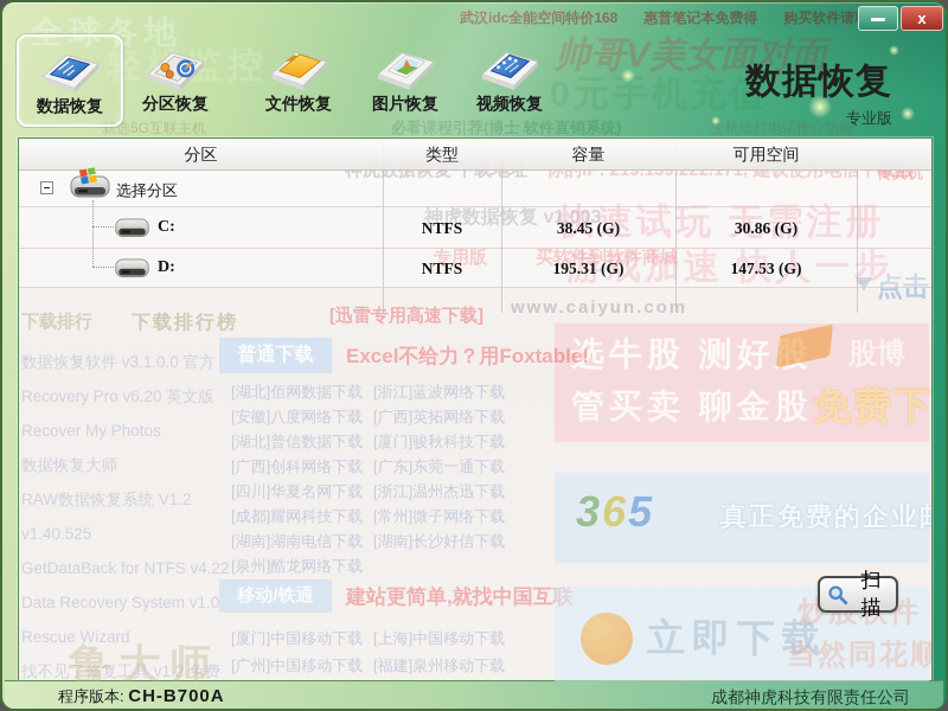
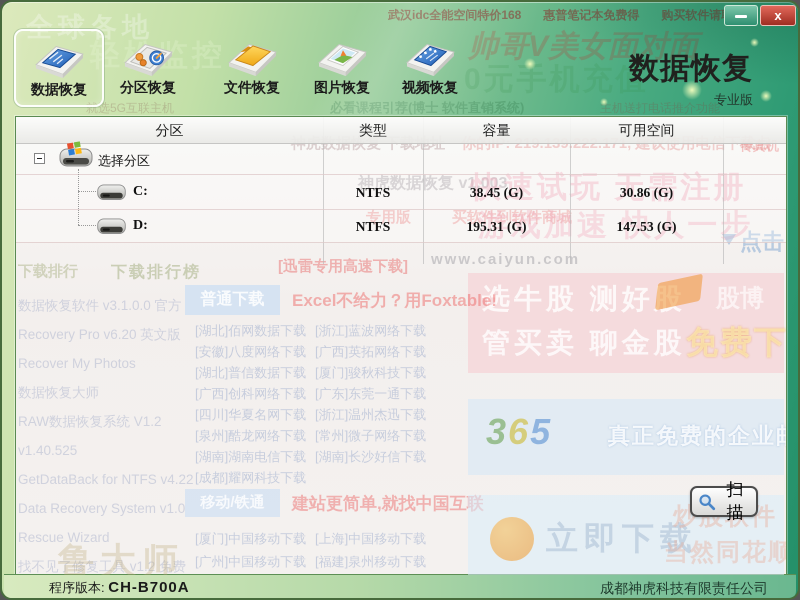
  数据恢复
  分区恢复
  文件恢复
  图片恢复
  视频恢复
  数据恢复
  专业版
  x
  传真机
  神虎数据恢复 v1.003
  专用版
  买软件到软件商城
  快速试玩 无需注册
  游戏加速 快人一步
  点击
  www.caiyun.com
  [迅雷专用高速下载]
  选牛股 测好股
  管买卖 聊金股
  免费下
  下载排行
  下载排行榜
  数据恢复软件 v3.1.0.0 官方
  Recovery Pro v6.20 英文版
  Recover My Photos
  数据恢复大师
  RAW数据恢复系统 V1.2
  v1.40.525
  GetDataBack for NTFS v4.22
  Data Recovery System v1.0
  Rescue Wizard
  找不见了修复工具 v1.2 免费
  普通下载
  Excel不给力？用Foxtable!
  [湖北]佰网数据下载
  [安徽]八度网络下载
  [湖北]普信数据下载
  [广西]创科网络下载
  [四川]华夏名网下载
- [成都]耀网科技下载
+ [泉州]酷龙网络下载
  [湖南]湖南电信下载
- [泉州]酷龙网络下载
+ [成都]耀网科技下载
  [浙江]蓝波网络下载
  [广西]英拓网络下载
  [厦门]骏秋科技下载
  [广东]东莞一通下载
  [浙江]温州杰迅下载
  [常州]微子网络下载
  [湖南]长沙好信下载
  移动/铁通
  建站更简单,就找中国互联
  [厦门]中国移动下载
  [广州]中国移动下载
  [上海]中国移动下载
  [福建]泉州移动下载
  365
  真正免费的企业
  立即下载
  当然同花顺
  鲁大师
  分区
  类型
  容量
  可用空间
  选择分区
  C:
  NTFS
  38.45 (G)
  30.86 (G)
  D:
  NTFS
  195.31 (G)
  147.53 (G)
  扫描
  程序版本: CH-B700A
  成都神虎科技有限责任公司
